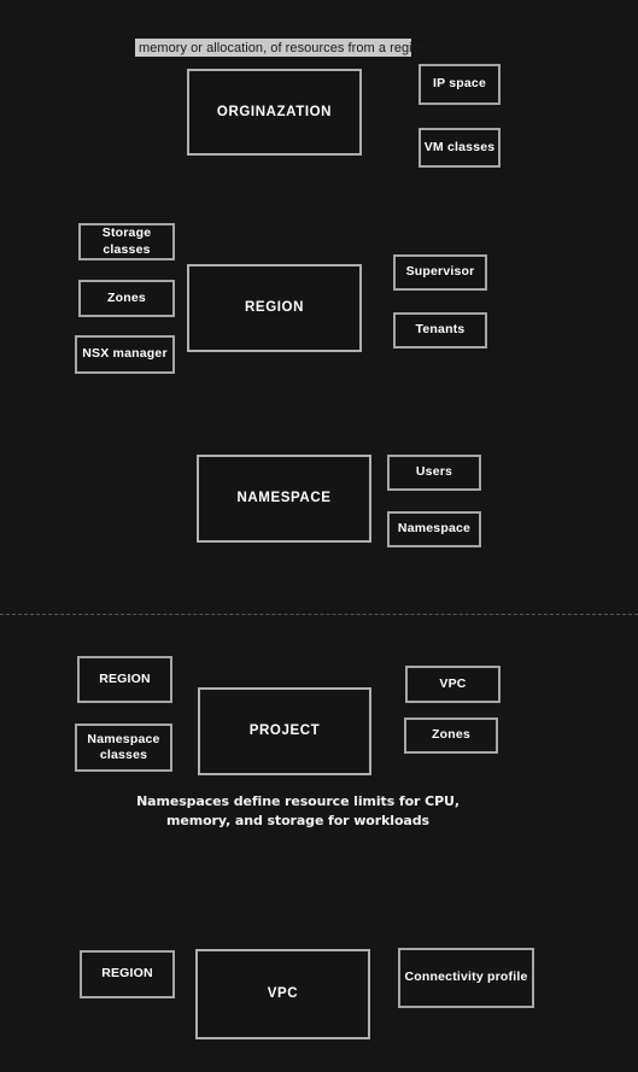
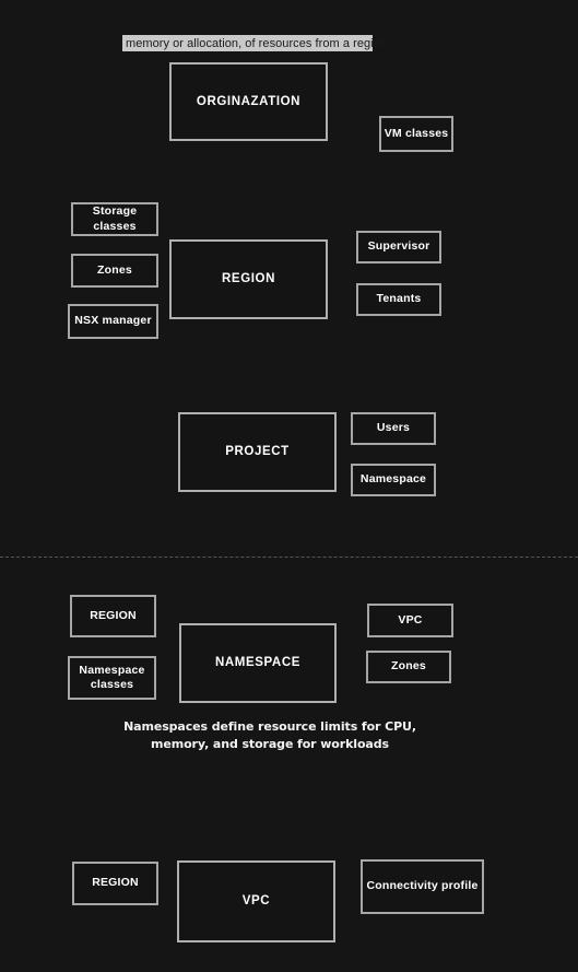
  memory or allocation, of resources from a region
  ORGINAZATION
- IP space
  VM classes
  Storage
  classes
  Zones
  NSX manager
  REGION
  Supervisor
  Tenants
- NAMESPACE
+ PROJECT
  Users
  Namespace
  REGION
  Namespace
  classes
- PROJECT
+ NAMESPACE
  VPC
  Zones
  Namespaces define resource limits for CPU,
  memory, and storage for workloads
  REGION
  VPC
  Connectivity profile
